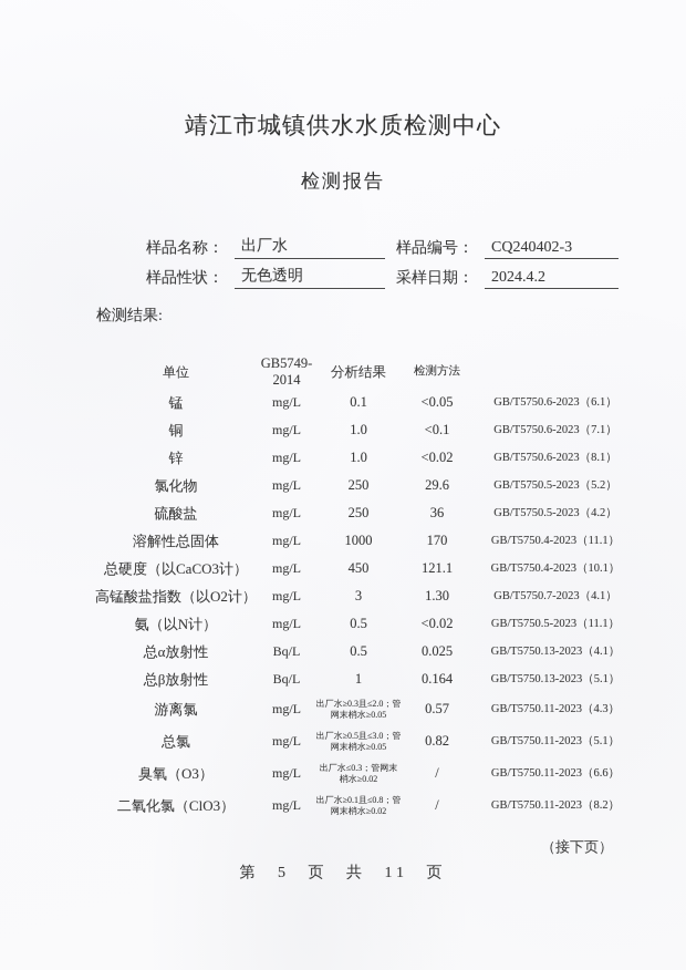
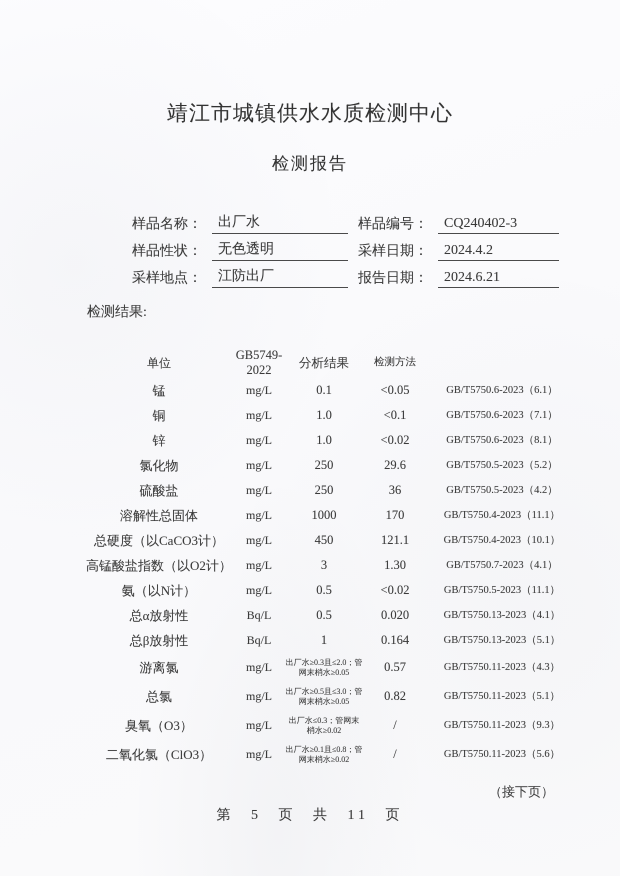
  靖江市城镇供水水质检测中心
  检测报告
  样品名称：
  出厂水
  样品编号：
  CQ240402-3
  样品性状：
  无色透明
  采样日期：
  2024.4.2
+ 采样地点：
+ 江防出厂
+ 报告日期：
+ 2024.6.21
  检测结果:
  单位
- GB5749-2014
+ GB5749-2022
  分析结果
  检测方法
  锰
  mg/L
  0.1
  <0.05
  GB/T5750.6-2023（6.1）
  铜
  mg/L
  1.0
  <0.1
  GB/T5750.6-2023（7.1）
  锌
  mg/L
  1.0
  <0.02
  GB/T5750.6-2023（8.1）
  氯化物
  mg/L
  250
  29.6
  GB/T5750.5-2023（5.2）
  硫酸盐
  mg/L
  250
  36
  GB/T5750.5-2023（4.2）
  溶解性总固体
  mg/L
  1000
  170
  GB/T5750.4-2023（11.1）
  总硬度（以CaCO3计）
  mg/L
  450
  121.1
  GB/T5750.4-2023（10.1）
  高锰酸盐指数（以O2计）
  mg/L
  3
  1.30
  GB/T5750.7-2023（4.1）
  氨（以N计）
  mg/L
  0.5
  <0.02
  GB/T5750.5-2023（11.1）
  总α放射性
  Bq/L
  0.5
- 0.025
+ 0.020
  GB/T5750.13-2023（4.1）
  总β放射性
  Bq/L
  1
  0.164
  GB/T5750.13-2023（5.1）
  游离氯
  mg/L
  出厂水≥0.3且≤2.0；管网末梢水≥0.05
  0.57
  GB/T5750.11-2023（4.3）
  总氯
  mg/L
  出厂水≥0.5且≤3.0；管网末梢水≥0.05
  0.82
  GB/T5750.11-2023（5.1）
  臭氧（O3）
  mg/L
  出厂水≤0.3；管网末梢水≥0.02
  /
- GB/T5750.11-2023（6.6）
+ GB/T5750.11-2023（9.3）
  二氧化氯（ClO3）
  mg/L
  出厂水≥0.1且≤0.8；管网末梢水≥0.02
  /
- GB/T5750.11-2023（8.2）
+ GB/T5750.11-2023（5.6）
  （接下页）
  第 5 页 共 11 页
